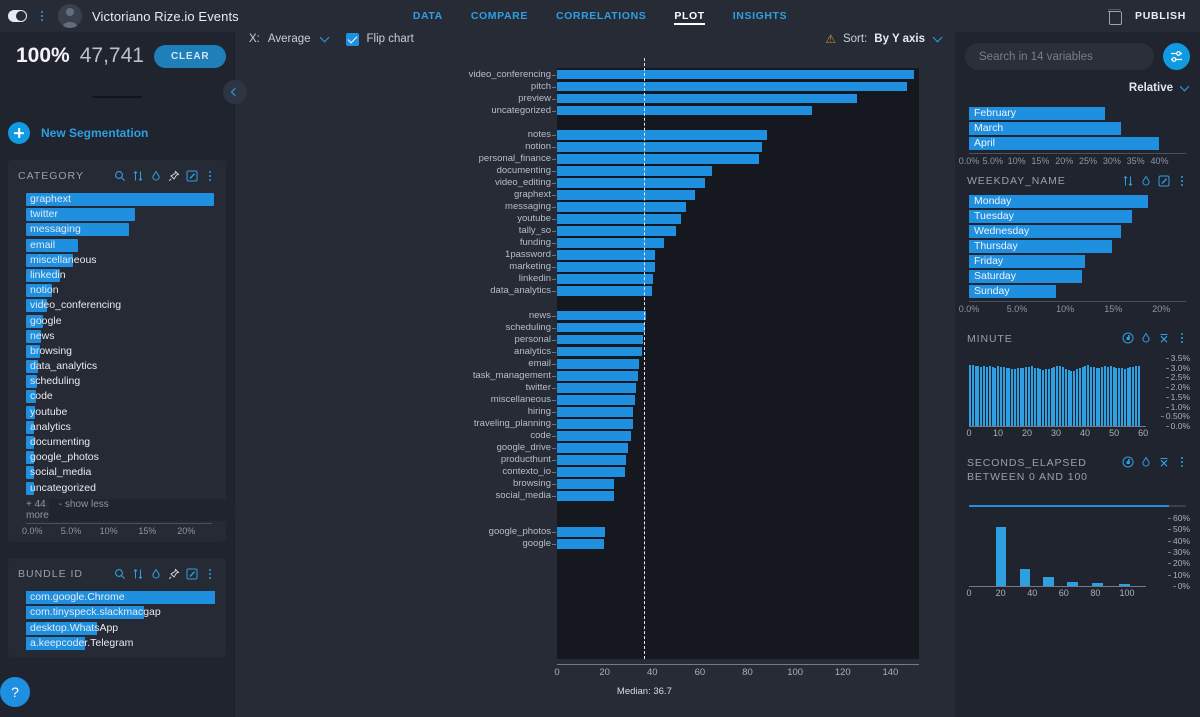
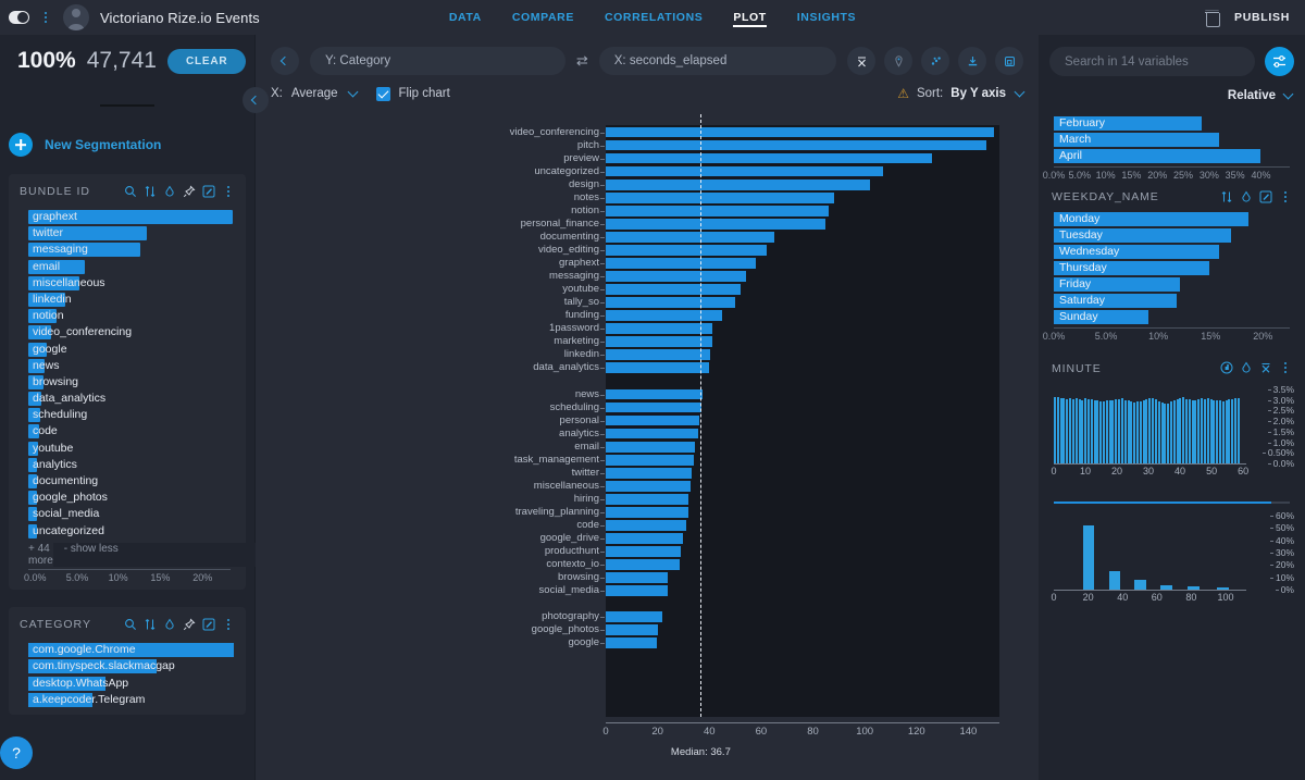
  Victoriano Rize.io Events
  DATA
  COMPARE
  CORRELATIONS
  PLOT
  INSIGHTS
  PUBLISH
  100%
  47,741
  CLEAR
  New Segmentation
- CATEGORY
+ BUNDLE ID
  graphext
  twitter
  messaging
  email
  miscellaneous
  linkedin
  notion
  video_conferencing
  google
  news
  browsing
  data_analytics
  scheduling
  code
  youtube
  analytics
  documenting
  google_photos
  social_media
  uncategorized
  + 44 more
  - show less
  0.0%
  5.0%
  10%
  15%
  20%
- BUNDLE ID
+ CATEGORY
  com.google.Chrome
  com.tinyspeck.slackmacgap
  desktop.WhatsApp
  a.keepcoder.Telegram
  ?
+ Y: Category
+ ⇄
+ X: seconds_elapsed
  X:
  Average
  Flip chart
  ⚠
  Sort:
  By Y axis
  video_conferencing
  pitch
  preview
  uncategorized
+ design
  notes
  notion
  personal_finance
  documenting
  video_editing
  graphext
  messaging
  youtube
  tally_so
  funding
  1password
  marketing
  linkedin
  data_analytics
  news
  scheduling
  personal
  analytics
  email
  task_management
  twitter
  miscellaneous
  hiring
  traveling_planning
  code
  google_drive
  producthunt
  contexto_io
  browsing
  social_media
+ photography
  google_photos
  google
  0
  20
  40
  60
  80
  100
  120
  140
  Median: 36.7
  Search in 14 variables
  Relative
  February
  March
  April
  0.0%
  5.0%
  10%
  15%
  20%
  25%
  30%
  35%
  40%
  WEEKDAY_NAME
  Monday
  Tuesday
  Wednesday
  Thursday
  Friday
  Saturday
  Sunday
  0.0%
  5.0%
  10%
  15%
  20%
  MINUTE
  0
  10
  20
  30
  40
  50
  60
  3.5%
  3.0%
  2.5%
  2.0%
  1.5%
  1.0%
  0.50%
  0.0%
- SECONDS_ELAPSED BETWEEN 0 AND 100
  0
  20
  40
  60
  80
  100
  60%
  50%
  40%
  30%
  20%
  10%
  0%
